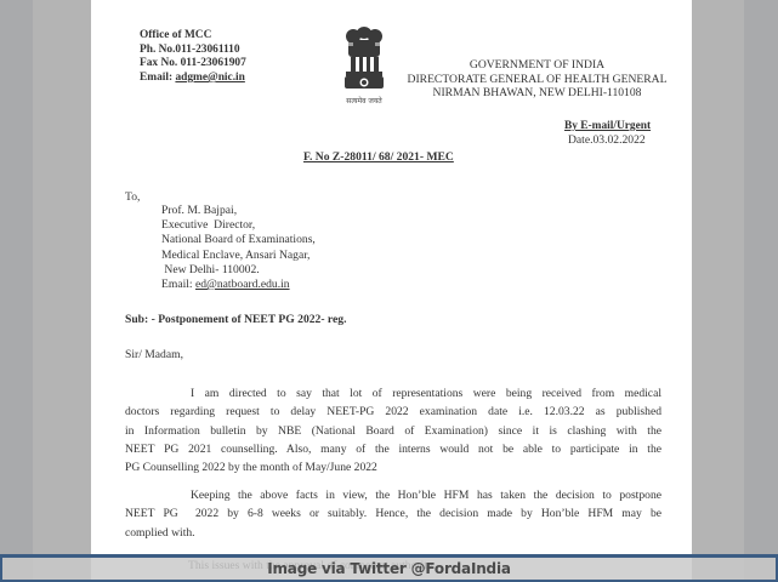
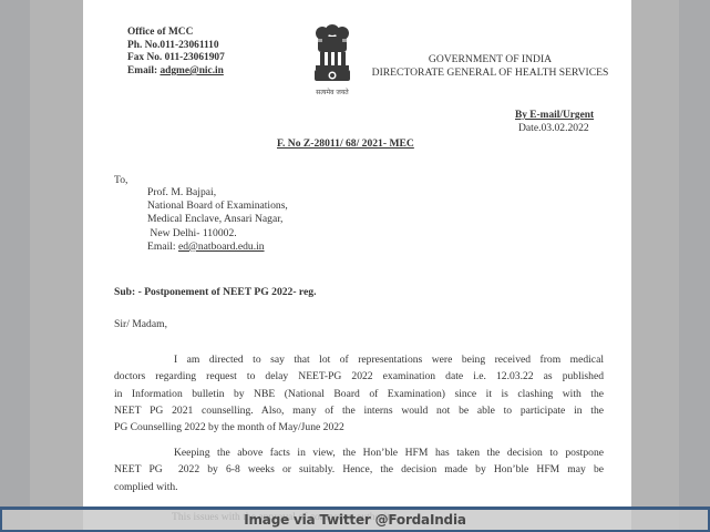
  Office of MCC
  Ph. No.011-23061110
  Fax No. 011-23061907
  Email: adgme@nic.in
  GOVERNMENT OF INDIA
- DIRECTORATE GENERAL OF HEALTH GENERAL
+ DIRECTORATE GENERAL OF HEALTH SERVICES
- NIRMAN BHAWAN, NEW DELHI-110108
  By E-mail/Urgent
  Date.03.02.2022
  F. No Z-28011/ 68/ 2021- MEC
  To,
  Prof. M. Bajpai,
- Executive Director,
  National Board of Examinations,
  Medical Enclave, Ansari Nagar,
  New Delhi- 110002.
  Email: ed@natboard.edu.in
  Sub: - Postponement of NEET PG 2022- reg.
  Sir/ Madam,
  I am directed to say that lot of representations were being received from medical
  doctors regarding request to delay NEET-PG 2022 examination date i.e. 12.03.22 as published
  in Information bulletin by NBE (National Board of Examination) since it is clashing with the
  NEET PG 2021 counselling. Also, many of the interns would not be able to participate in the
  PG Counselling 2022 by the month of May/June 2022
  Keeping the above facts in view, the Hon’ble HFM has taken the decision to postpone
  NEET PG 2022 by 6-8 weeks or suitably. Hence, the decision made by Hon’ble HFM may be
  complied with.
  This issues with the approval of competent authority
  Image via Twitter @FordaIndia
